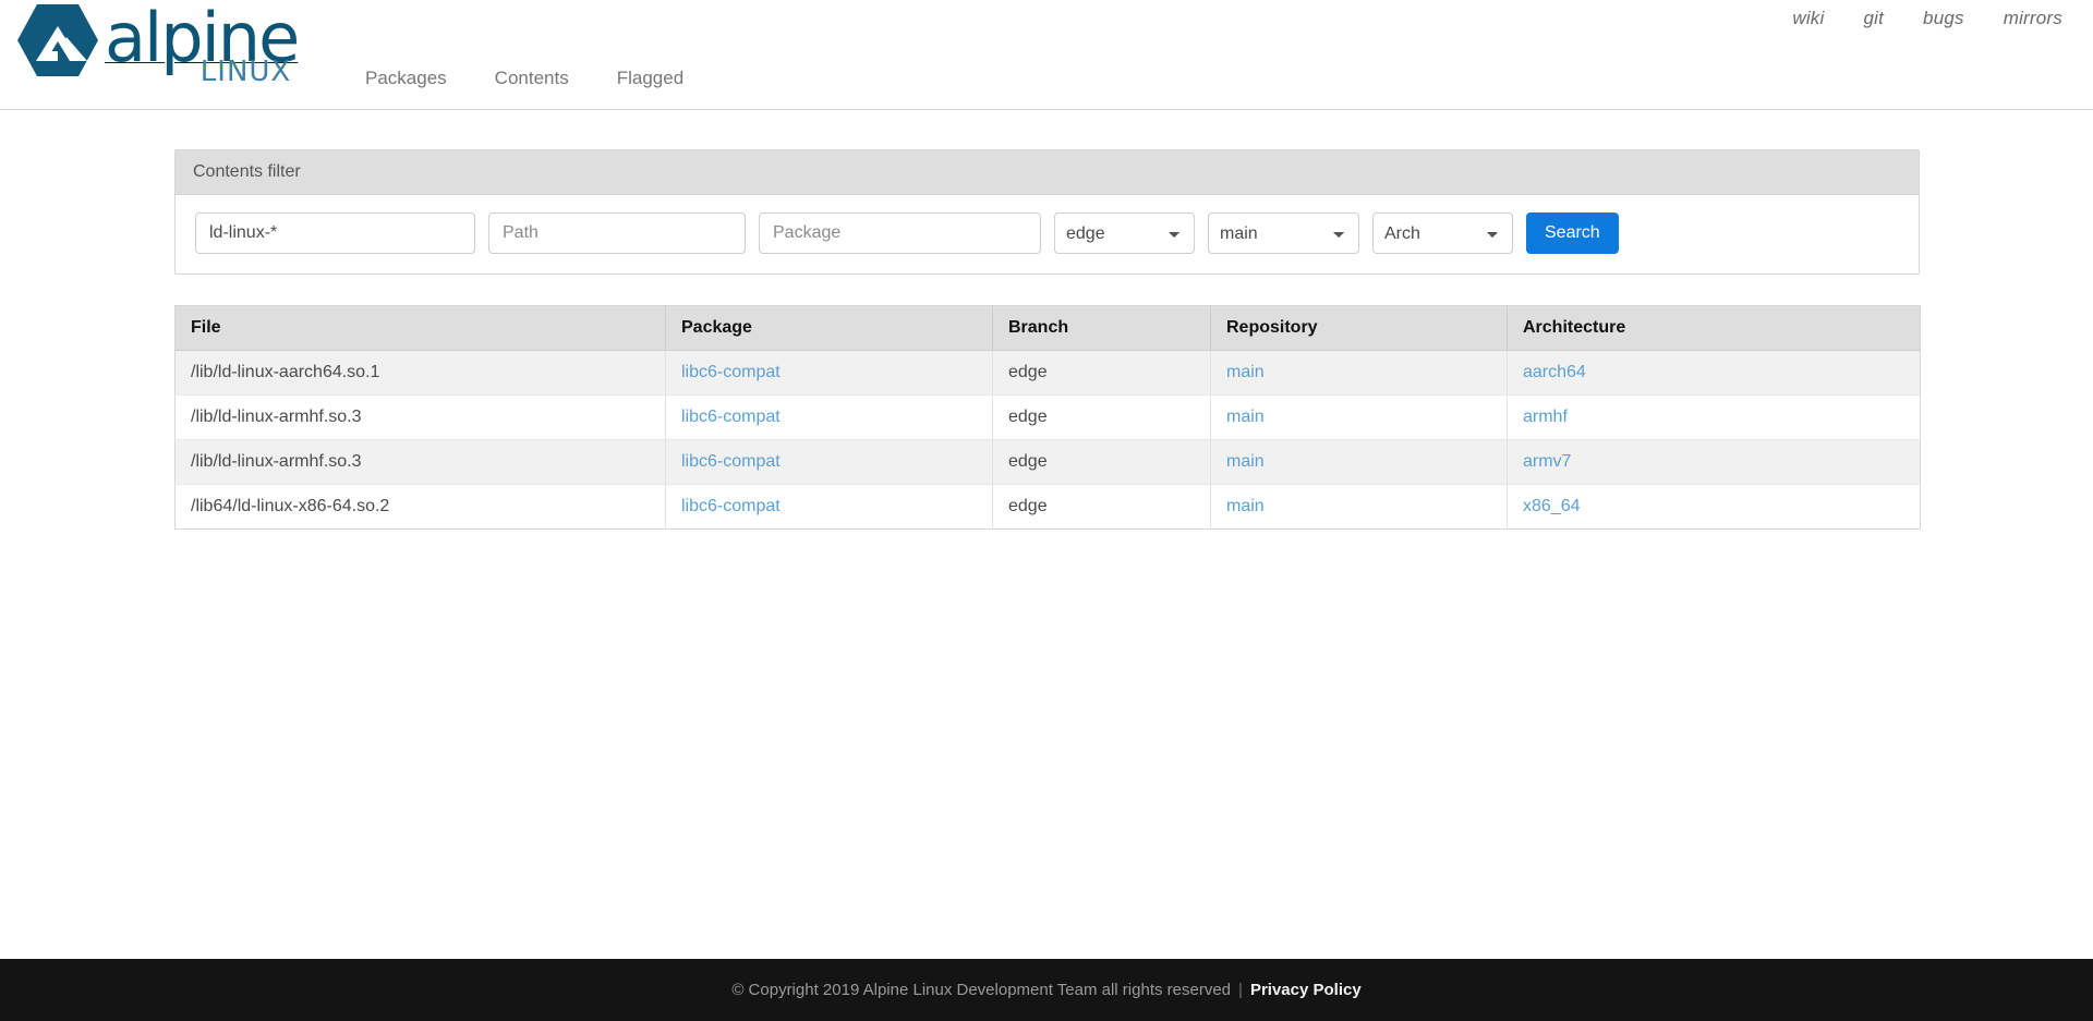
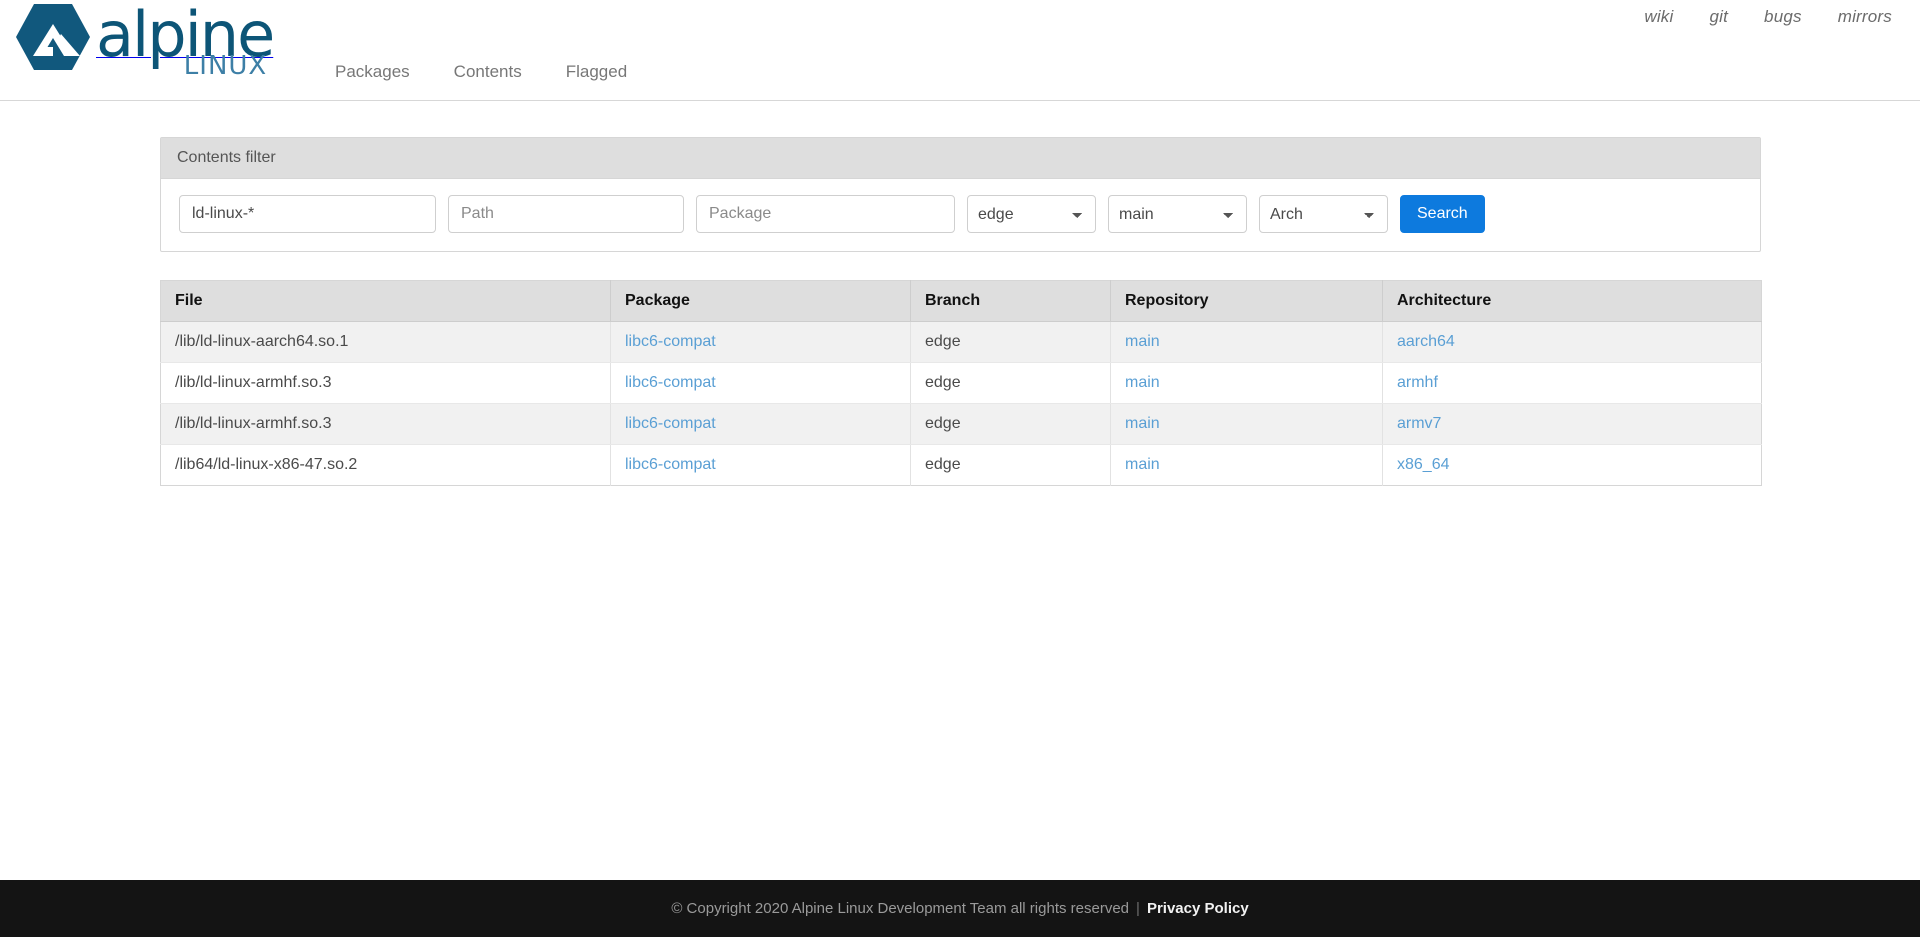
  wiki
  git
  bugs
  mirrors
  alpine
  LINUX
  Packages
  Contents
  Flagged
  Contents filter
  ld-linux-*
  Path
  Package
  edge
  main
  Arch
  Search
  File	Package	Branch	Repository	Architecture
  /lib/ld-linux-aarch64.so.1	libc6-compat	edge	main	aarch64
  /lib/ld-linux-armhf.so.3	libc6-compat	edge	main	armhf
  /lib/ld-linux-armhf.so.3	libc6-compat	edge	main	armv7
- /lib64/ld-linux-x86-64.so.2	libc6-compat	edge	main	x86_64
+ /lib64/ld-linux-x86-47.so.2	libc6-compat	edge	main	x86_64
- © Copyright 2019 Alpine Linux Development Team all rights reserved
+ © Copyright 2020 Alpine Linux Development Team all rights reserved
  |
  Privacy Policy
